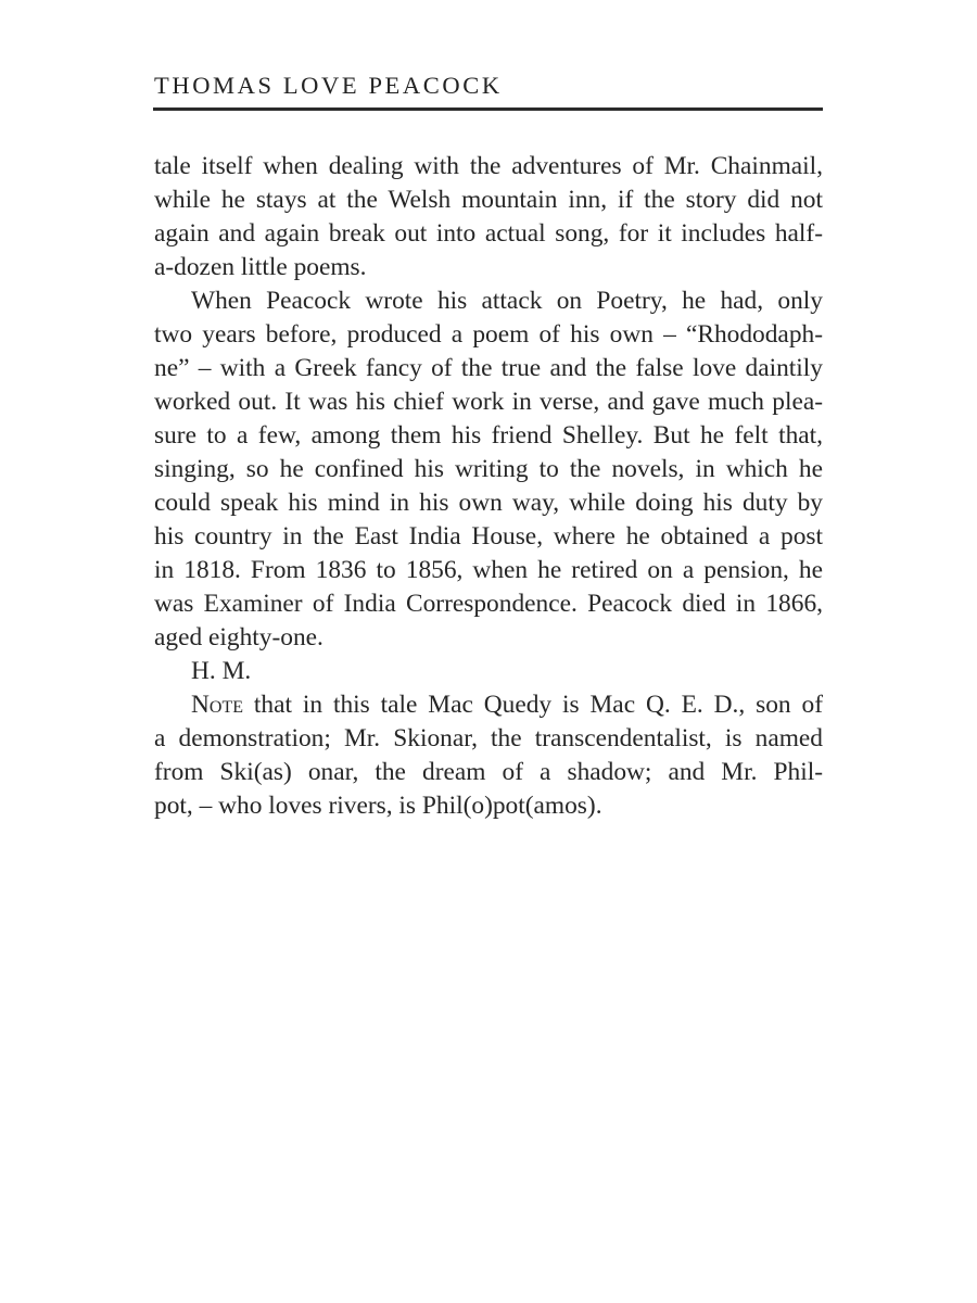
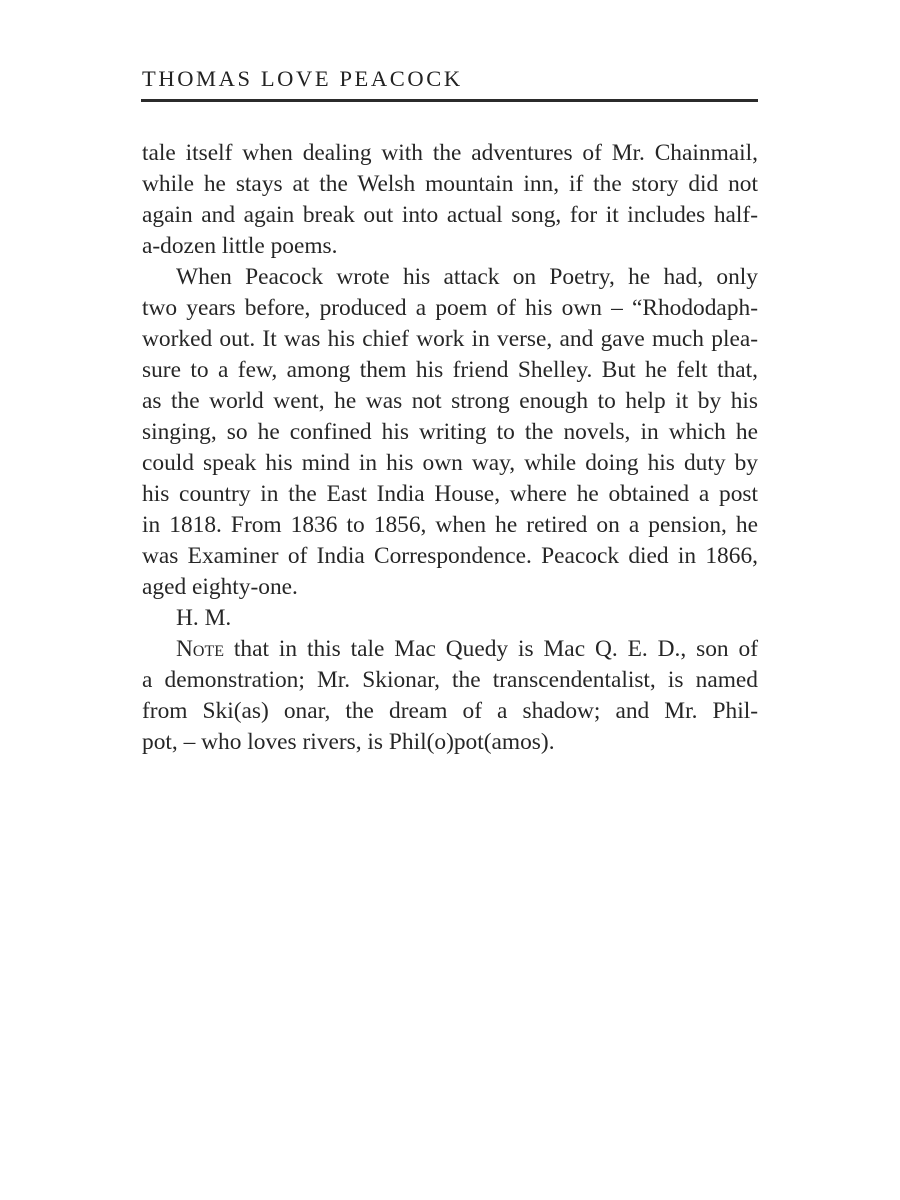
  THOMAS LOVE PEACOCK
  tale itself when dealing with the adventures of Mr. Chainmail,
  while he stays at the Welsh mountain inn, if the story did not
  again and again break out into actual song, for it includes half-
  a-dozen little poems.
  When Peacock wrote his attack on Poetry, he had, only
  two years before, produced a poem of his own – “Rhododaph-
- ne” – with a Greek fancy of the true and the false love daintily
  worked out. It was his chief work in verse, and gave much plea-
  sure to a few, among them his friend Shelley. But he felt that,
+ as the world went, he was not strong enough to help it by his
  singing, so he confined his writing to the novels, in which he
  could speak his mind in his own way, while doing his duty by
  his country in the East India House, where he obtained a post
  in 1818. From 1836 to 1856, when he retired on a pension, he
  was Examiner of India Correspondence. Peacock died in 1866,
  aged eighty-one.
  H. M.
  Note that in this tale Mac Quedy is Mac Q. E. D., son of
  a demonstration; Mr. Skionar, the transcendentalist, is named
  from Ski(as) onar, the dream of a shadow; and Mr. Phil-
  pot, – who loves rivers, is Phil(o)pot(amos).
